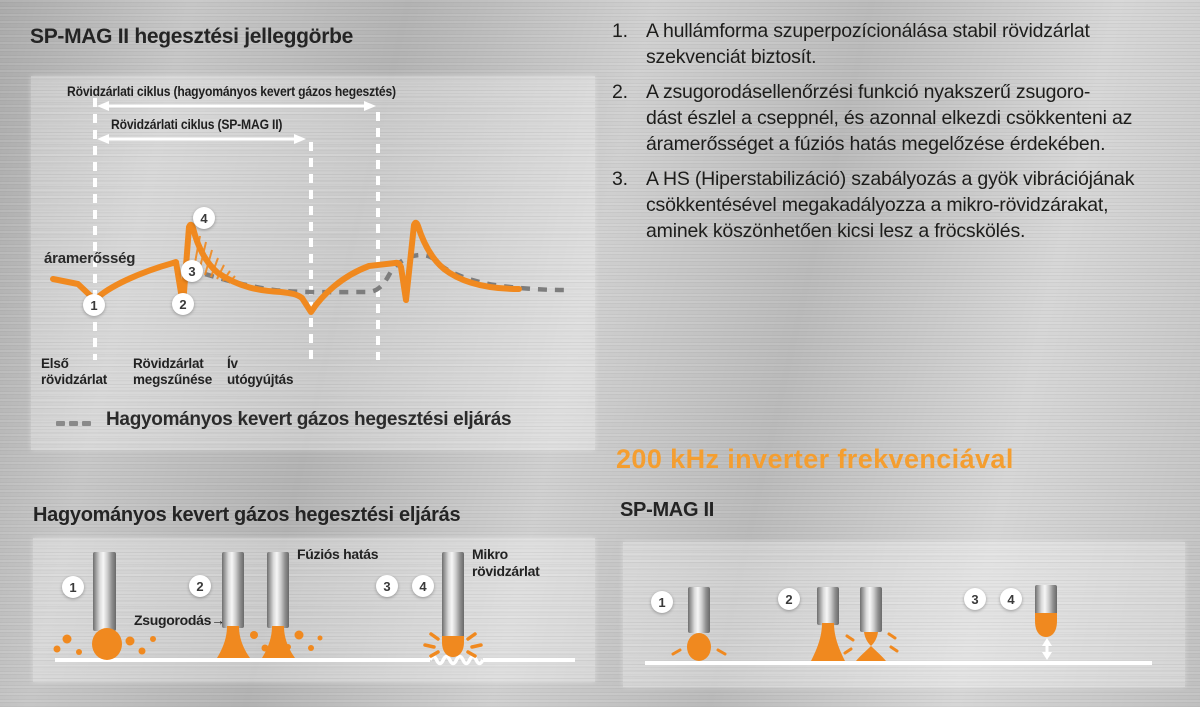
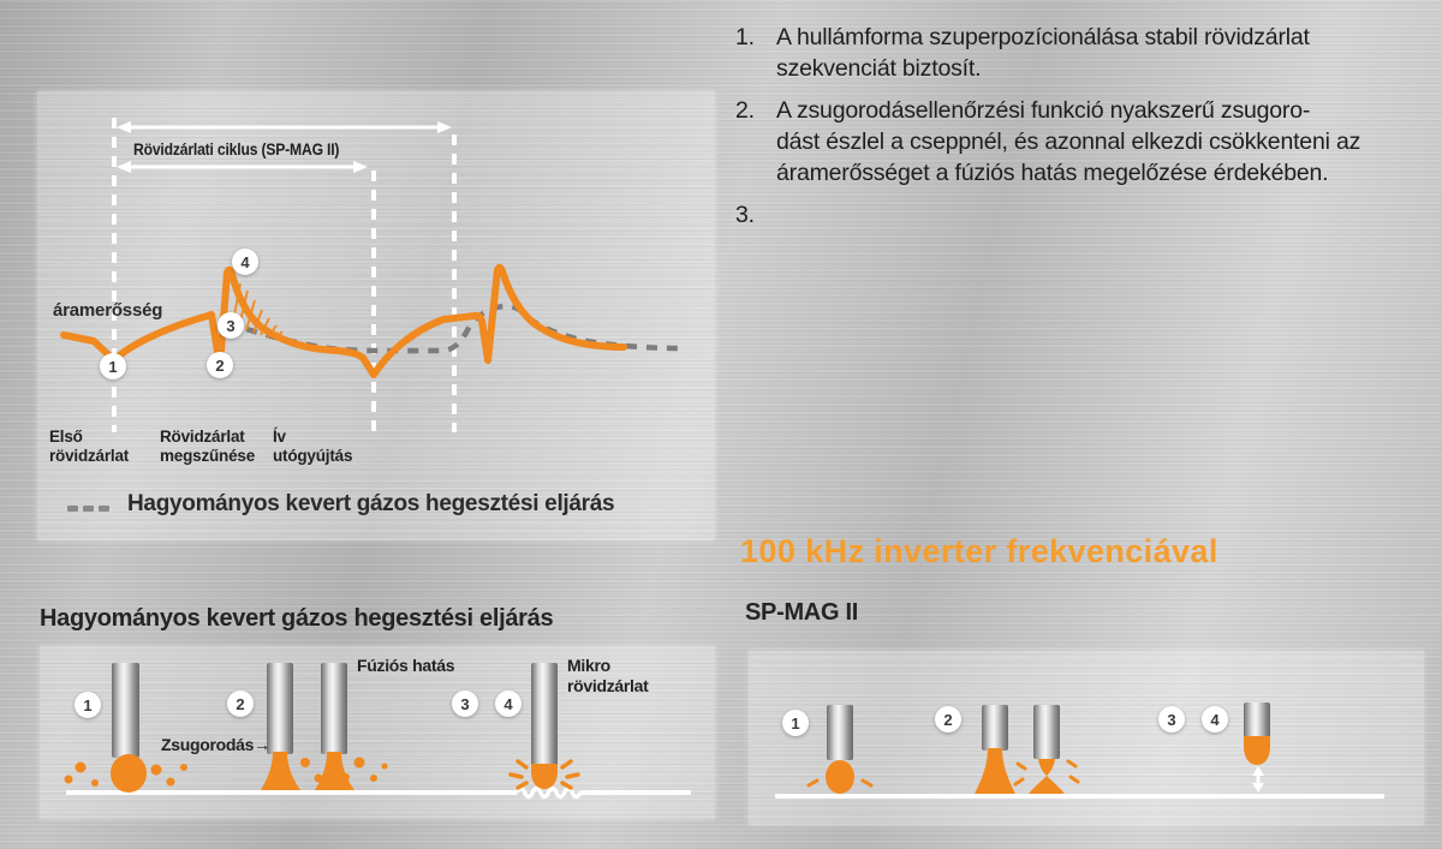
- SP-MAG II hegesztési jelleggörbe
- Rövidzárlati ciklus (hagyományos kevert gázos hegesztés)
  Rövidzárlati ciklus (SP-MAG II)
  áramerősség
  1
  2
  3
  4
  Első
  rövidzárlat
  Rövidzárlat
  megszűnése
  Ív
  utógyújtás
  Hagyományos kevert gázos hegesztési eljárás
  1.
  A hullámforma szuperpozícionálása stabil rövidzárlat
  szekvenciát biztosít.
  2.
  A zsugorodásellenőrzési funkció nyakszerű zsugoro-
  dást észlel a cseppnél, és azonnal elkezdi csökkenteni az
  áramerősséget a fúziós hatás megelőzése érdekében.
  3.
- A HS (Hiperstabilizáció) szabályozás a gyök vibrációjának
- csökkentésével megakadályozza a mikro-rövidzárakat,
- aminek köszönhetően kicsi lesz a fröcskölés.
- 200 kHz inverter frekvenciával
+ 100 kHz inverter frekvenciával
  Hagyományos kevert gázos hegesztési eljárás
  1
  2
  3
  4
  Zsugorodás→
  Fúziós hatás
  Mikro
  rövidzárlat
  SP-MAG II
  1
  2
  3
  4
